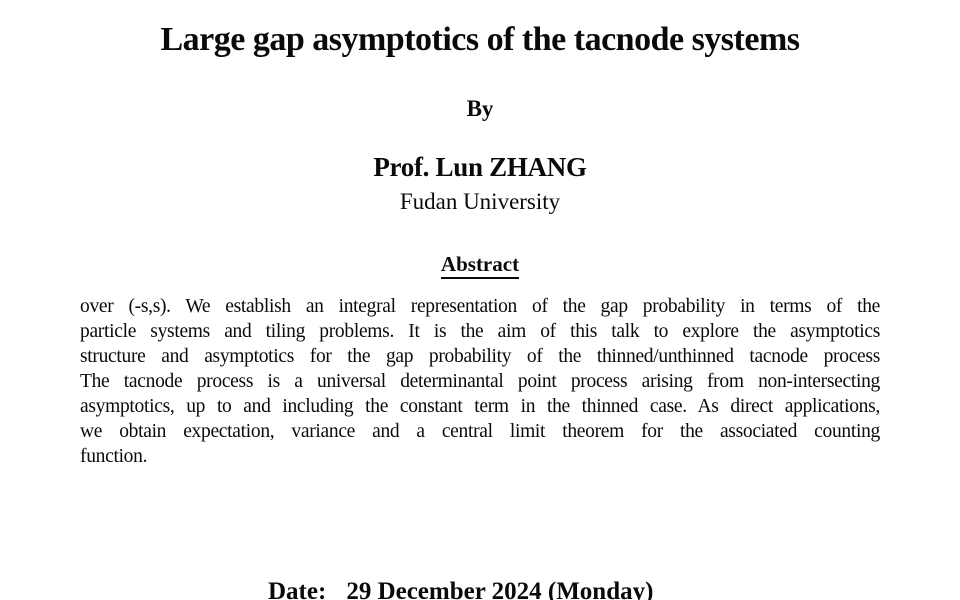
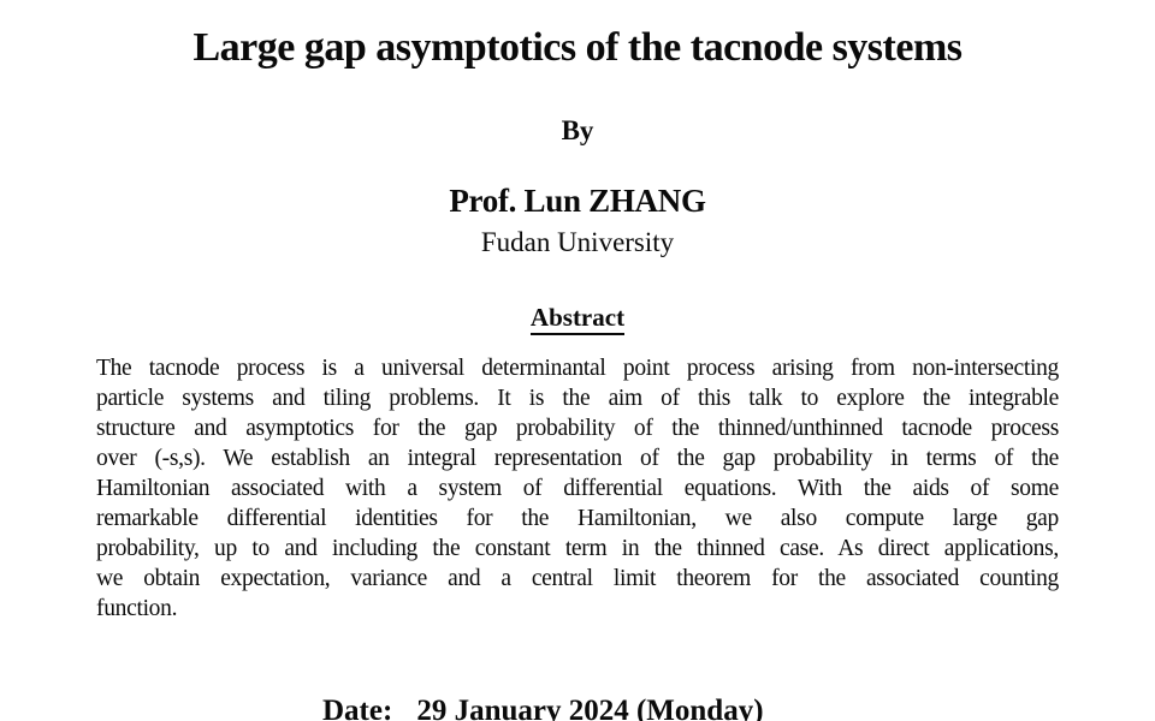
  Large gap asymptotics of the tacnode systems
  By
  Prof. Lun ZHANG
  Fudan University
  Abstract
- over (-s,s). We establish an integral representation of the gap probability in terms of the
+ The tacnode process is a universal determinantal point process arising from non-intersecting
- particle systems and tiling problems. It is the aim of this talk to explore the asymptotics
+ particle systems and tiling problems. It is the aim of this talk to explore the integrable
  structure and asymptotics for the gap probability of the thinned/unthinned tacnode process
- The tacnode process is a universal determinantal point process arising from non-intersecting
+ over (-s,s). We establish an integral representation of the gap probability in terms of the
+ Hamiltonian associated with a system of differential equations. With the aids of some
+ remarkable differential identities for the Hamiltonian, we also compute large gap
- asymptotics, up to and including the constant term in the thinned case. As direct applications,
+ probability, up to and including the constant term in the thinned case. As direct applications,
  we obtain expectation, variance and a central limit theorem for the associated counting
  function.
- Date: 29 December 2024 (Monday)
+ Date: 29 January 2024 (Monday)
